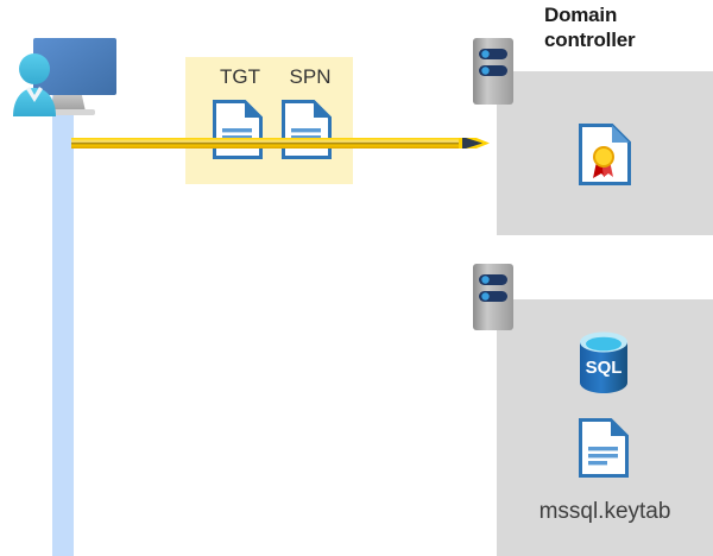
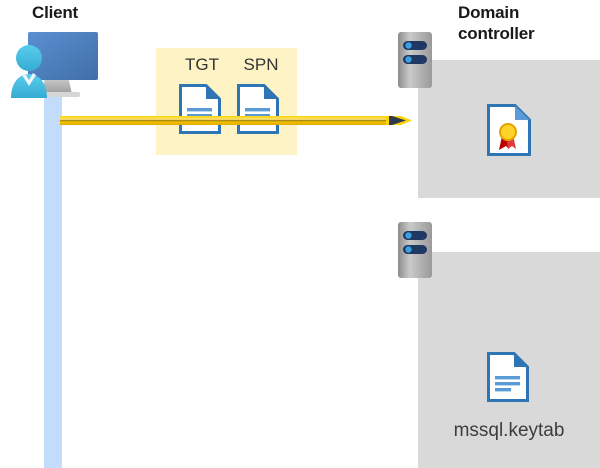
+ Client
  TGT
  SPN
  Domain
  controller
- SQL
  mssql.keytab
